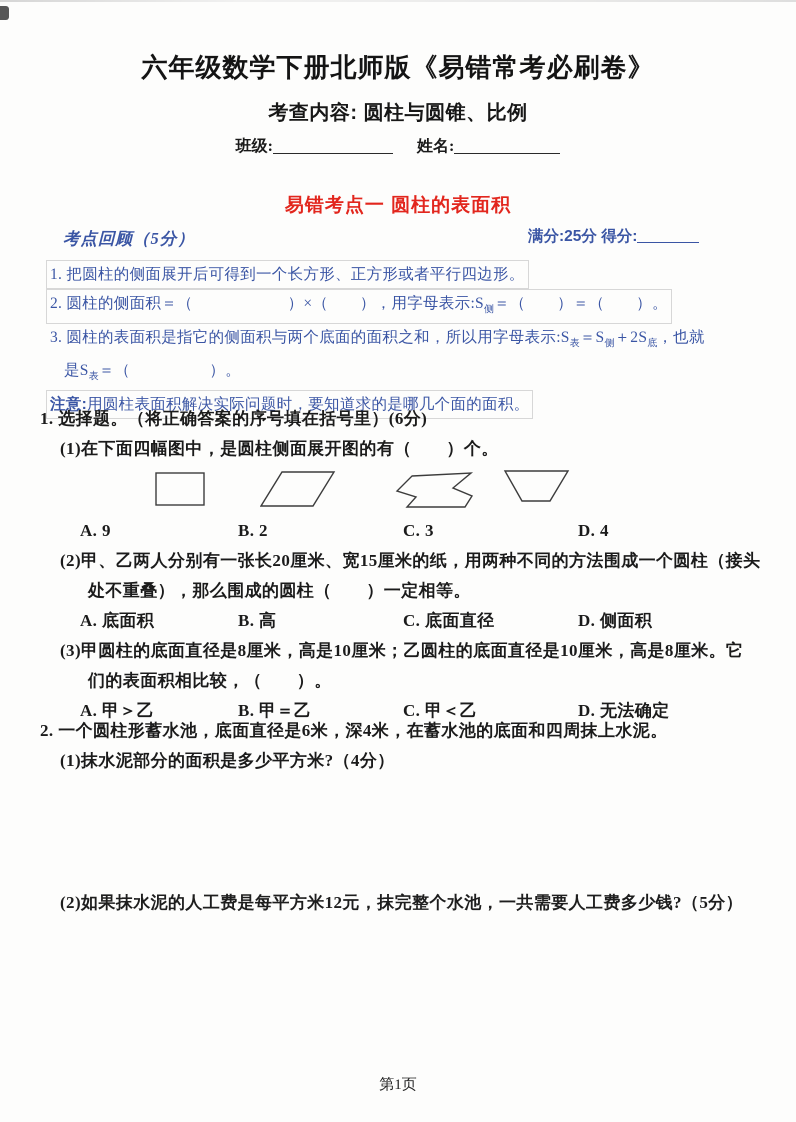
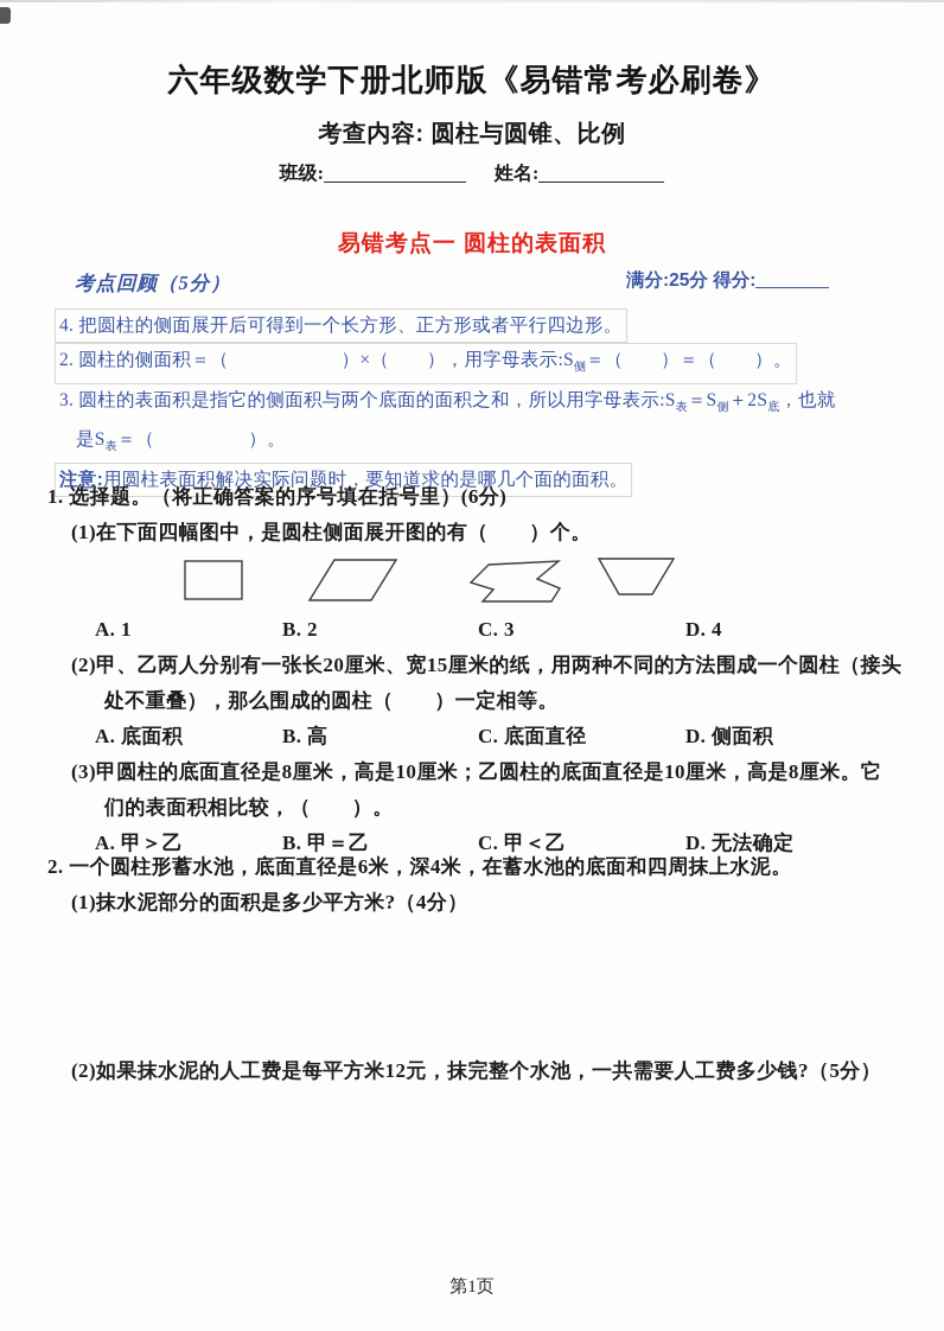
  六年级数学下册北师版《易错常考必刷卷》
  考查内容: 圆柱与圆锥、比例
  班级:
  姓名:
  易错考点一 圆柱的表面积
  考点回顾（5分）
  满分:25分 得分:
- 1. 把圆柱的侧面展开后可得到一个长方形、正方形或者平行四边形。
+ 4. 把圆柱的侧面展开后可得到一个长方形、正方形或者平行四边形。
  2. 圆柱的侧面积＝（ ）×（ ），用字母表示:S侧＝（ ）＝（ ）。
  3. 圆柱的表面积是指它的侧面积与两个底面的面积之和，所以用字母表示:S表＝S侧＋2S底，也就
  是S表＝（ ）。
  注意:用圆柱表面积解决实际问题时，要知道求的是哪几个面的面积。
  1. 选择题。（将正确答案的序号填在括号里）(6分)
  (1)在下面四幅图中，是圆柱侧面展开图的有（ ）个。
- A. 9
+ A. 1
  B. 2
  C. 3
  D. 4
  (2)甲、乙两人分别有一张长20厘米、宽15厘米的纸，用两种不同的方法围成一个圆柱（接头
  处不重叠），那么围成的圆柱（ ）一定相等。
  A. 底面积
  B. 高
  C. 底面直径
  D. 侧面积
  (3)甲圆柱的底面直径是8厘米，高是10厘米；乙圆柱的底面直径是10厘米，高是8厘米。它
  们的表面积相比较，（ ）。
  A. 甲＞乙
  B. 甲＝乙
  C. 甲＜乙
  D. 无法确定
  2. 一个圆柱形蓄水池，底面直径是6米，深4米，在蓄水池的底面和四周抹上水泥。
  (1)抹水泥部分的面积是多少平方米?（4分）
  (2)如果抹水泥的人工费是每平方米12元，抹完整个水池，一共需要人工费多少钱?（5分）
  第1页
